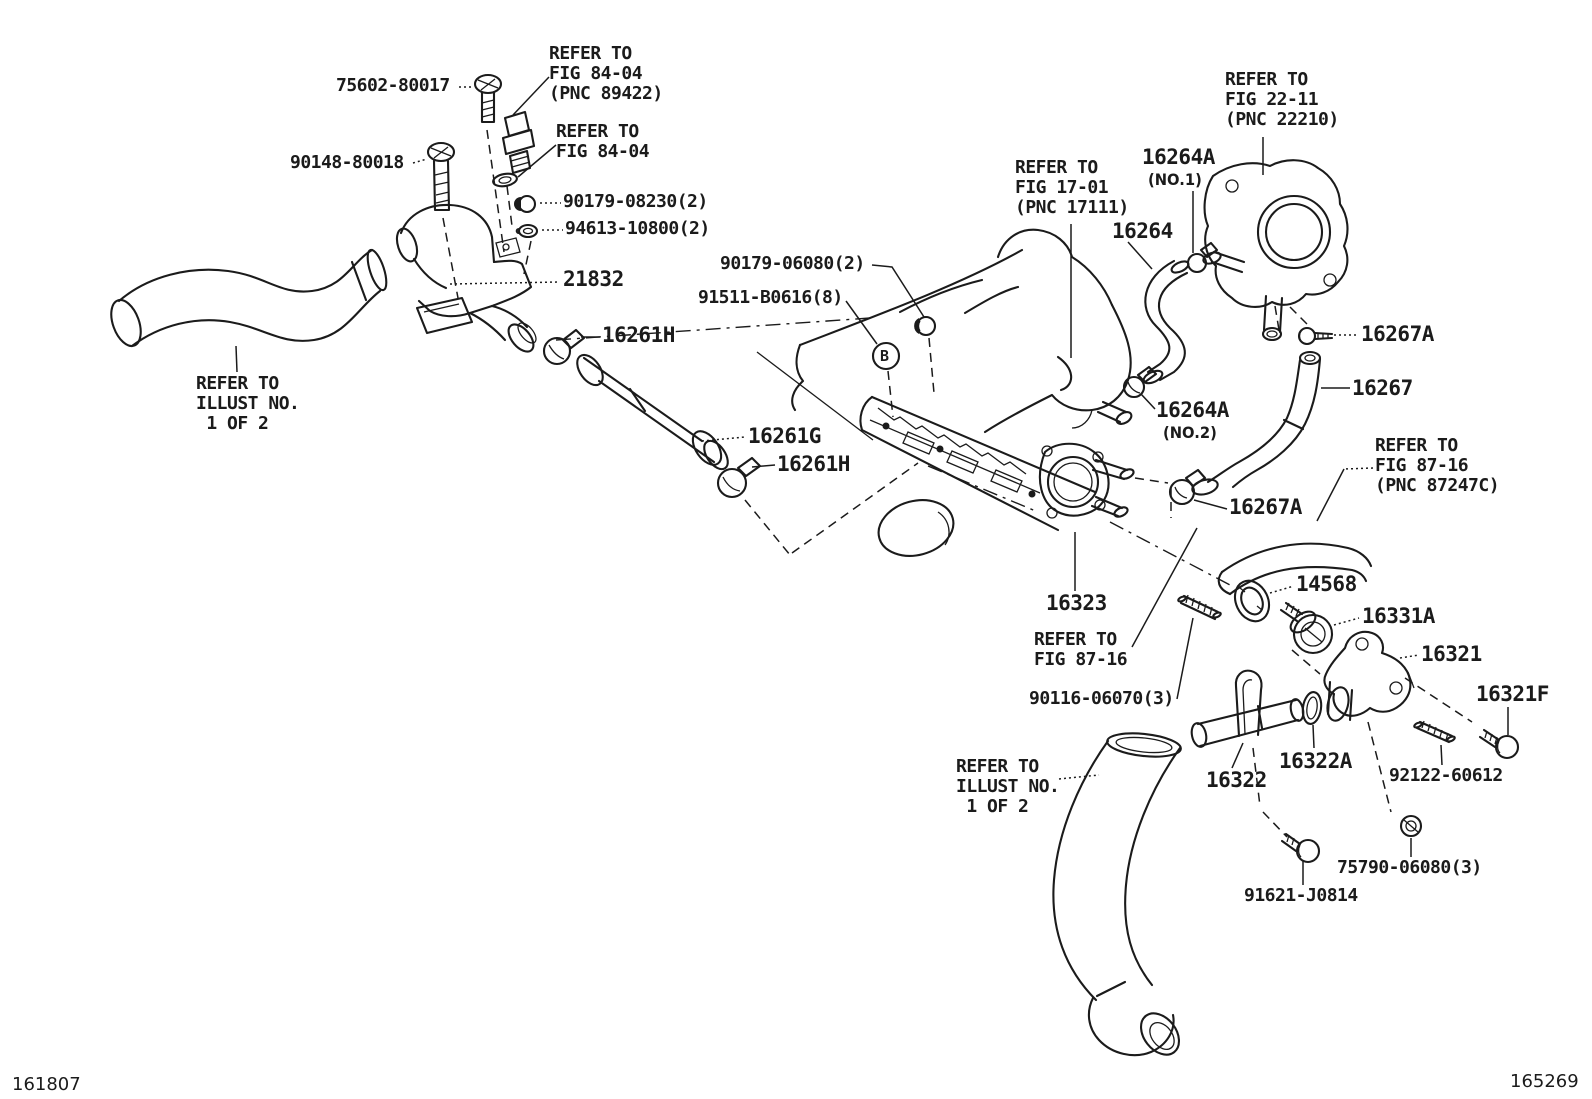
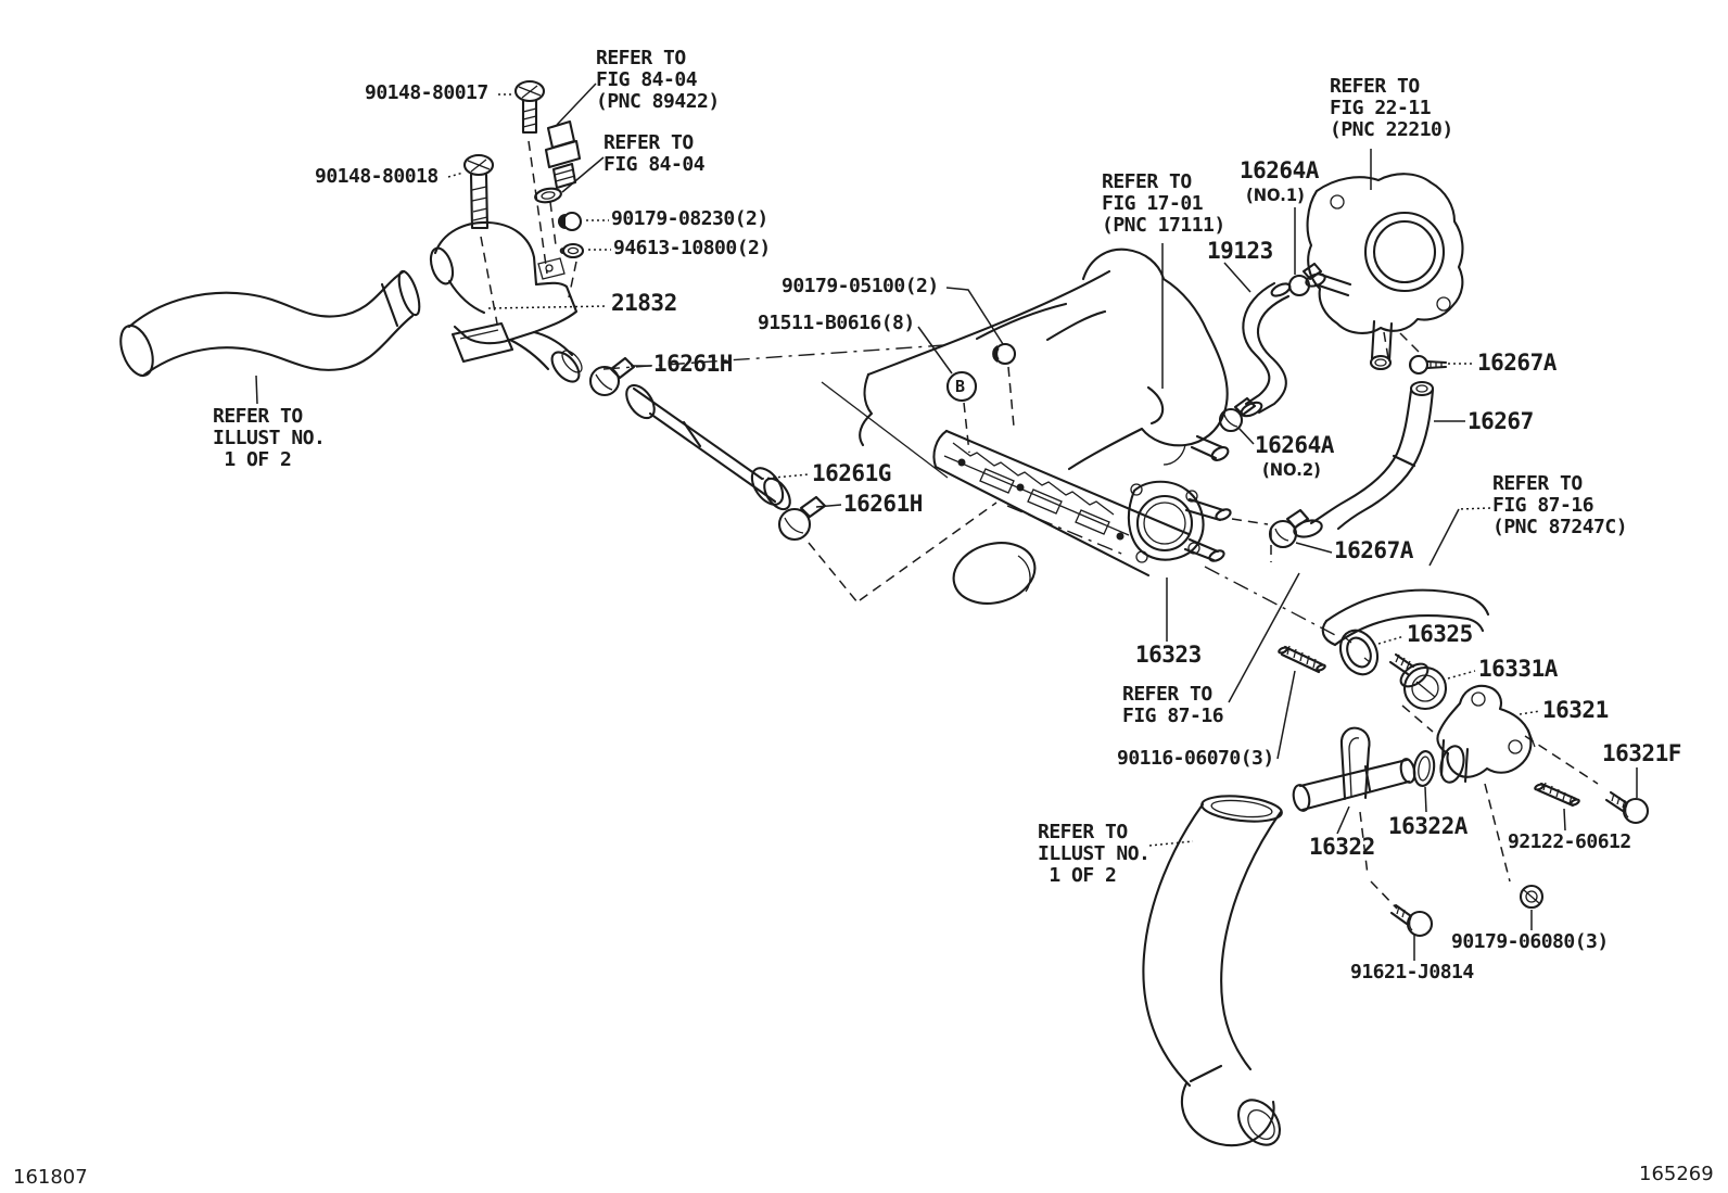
- 75602-80017
+ 90148-80017
  REFER TO
  FIG 84-04
  (PNC 89422)
  90148-80018
  REFER TO
  FIG 84-04
  90179-08230(2)
  94613-10800(2)
  21832
  16261H
  REFER TO
  ILLUST NO.
  1 OF 2
- 90179-06080(2)
+ 90179-05100(2)
  91511-B0616(8)
  16261G
  16261H
  REFER TO
  FIG 17-01
  (PNC 17111)
- 16264
+ 19123
  16264A
  (NO.1)
  REFER TO
  FIG 22-11
  (PNC 22210)
  16267A
  16267
  16264A
  (NO.2)
  16267A
  REFER TO
  FIG 87-16
  (PNC 87247C)
  16323
  REFER TO
  FIG 87-16
  90116-06070(3)
- 14568
+ 16325
  16331A
  16321
  16321F
  REFER TO
  ILLUST NO.
  1 OF 2
  16322A
  16322
  92122-60612
- 75790-06080(3)
+ 90179-06080(3)
  91621-J0814
  B
  161807
  165269
